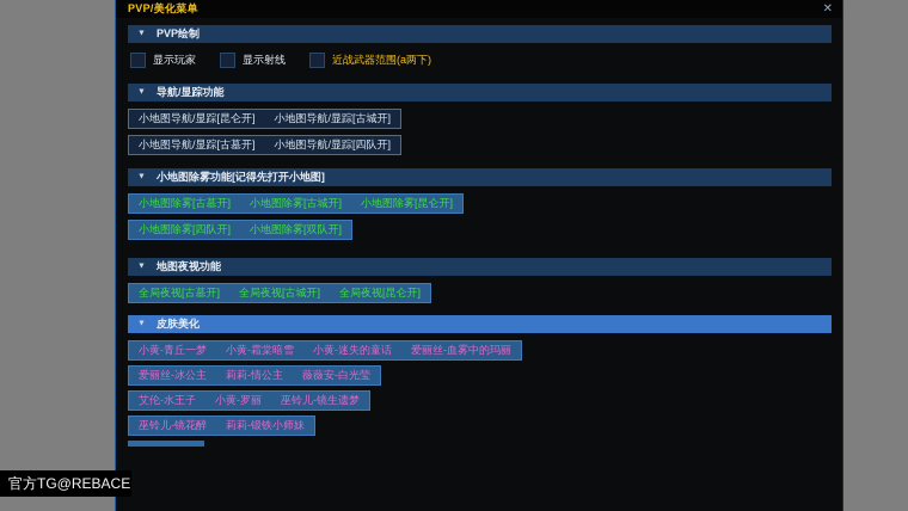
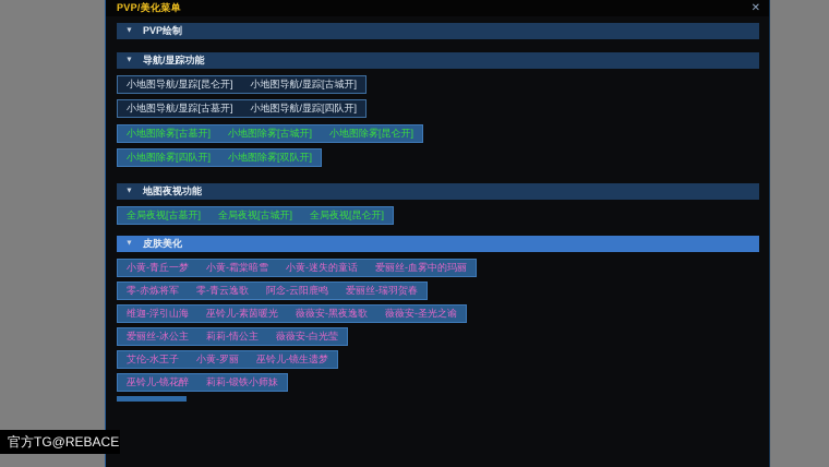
  PVP/美化菜单
  ✕
  PVP绘制
- 显示玩家
- 显示射线
- 近战武器范围(a两下)
  导航/显踪功能
  小地图导航/显踪[昆仑开]
  小地图导航/显踪[古城开]
  小地图导航/显踪[古墓开]
  小地图导航/显踪[四队开]
- 小地图除雾功能[记得先打开小地图]
  小地图除雾[古墓开]
  小地图除雾[古城开]
  小地图除雾[昆仑开]
  小地图除雾[四队开]
  小地图除雾[双队开]
  地图夜视功能
  全局夜视[古墓开]
  全局夜视[古城开]
  全局夜视[昆仑开]
  皮肤美化
  小黄-青丘一梦
  小黄-霜棠暗雪
  小黄-迷失的童话
  爱丽丝-血雾中的玛丽
+ 零-赤炼将军
+ 零-青云逸歌
+ 阿念-云阳鹿鸣
+ 爱丽丝-瑞羽贺春
+ 维迦-浮引山海
+ 巫铃儿-素茵暖光
+ 薇薇安-黑夜逸歌
+ 薇薇安-圣光之谕
  爱丽丝-冰公主
  莉莉-情公主
  薇薇安-白光莹
  艾伦-水王子
  小黄-罗丽
  巫铃儿-镜生遗梦
  巫铃儿-镜花醉
  莉莉-锻铁小师妹
  官方TG@REBACE
